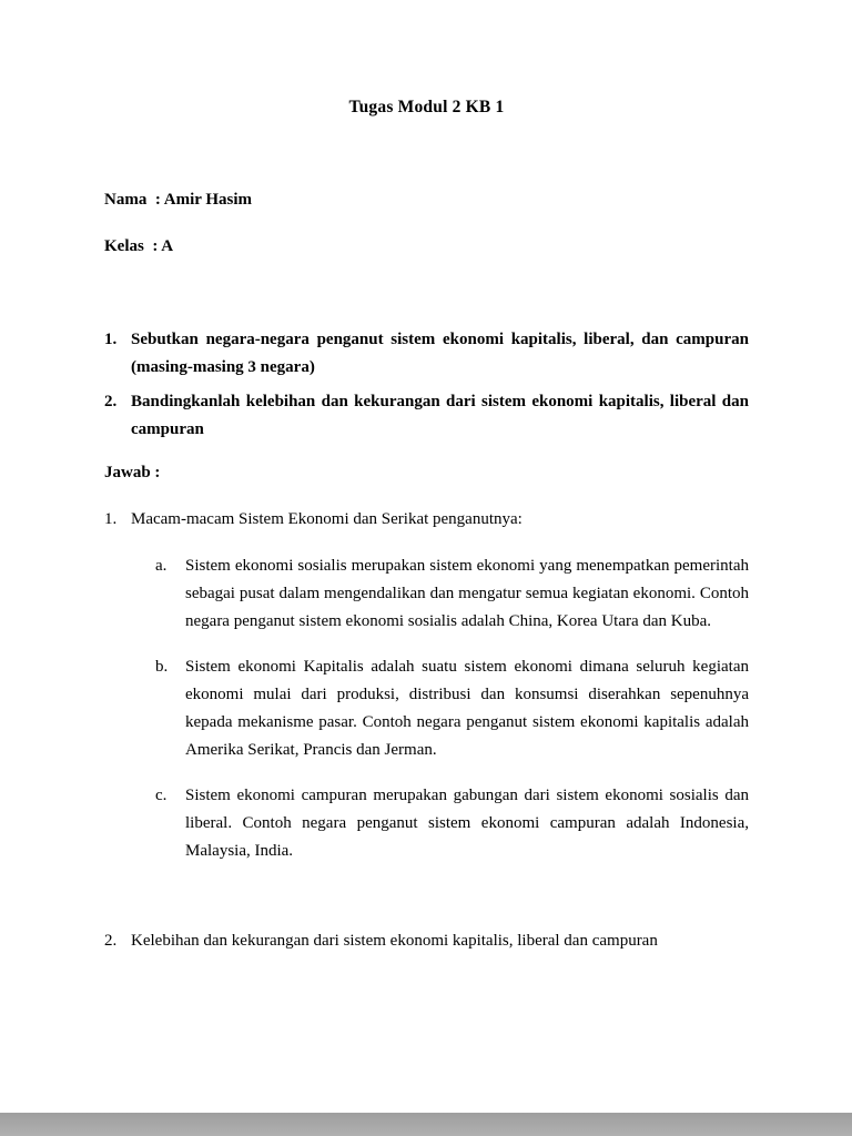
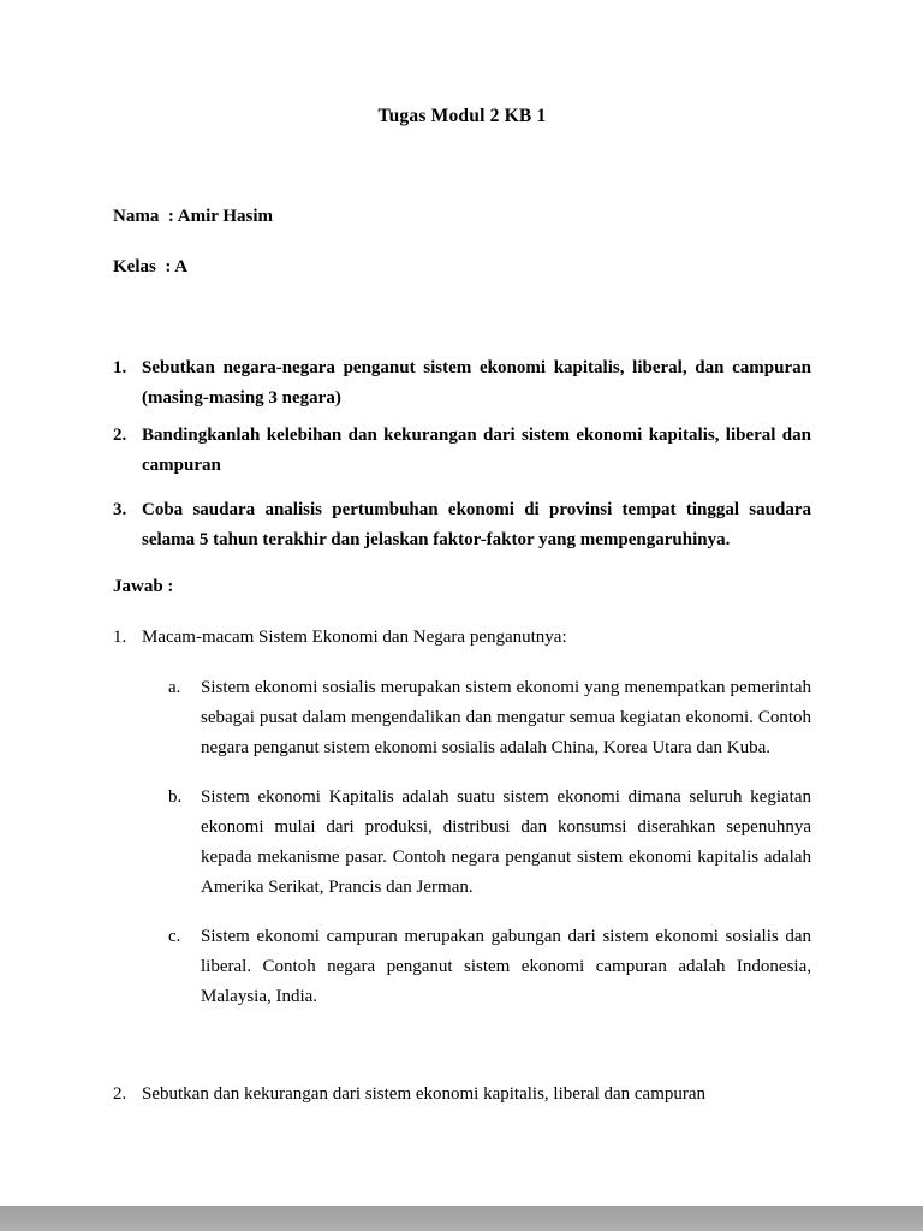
  Tugas Modul 2 KB 1
  Nama : Amir Hasim
  Kelas : A
  1.
  Sebutkan negara-negara penganut sistem ekonomi kapitalis, liberal, dan campuran (masing-masing 3 negara)
  2.
  Bandingkanlah kelebihan dan kekurangan dari sistem ekonomi kapitalis, liberal dan campuran
+ 3.
+ Coba saudara analisis pertumbuhan ekonomi di provinsi tempat tinggal saudara selama 5 tahun terakhir dan jelaskan faktor-faktor yang mempengaruhinya.
  Jawab :
  1.
- Macam-macam Sistem Ekonomi dan Serikat penganutnya:
+ Macam-macam Sistem Ekonomi dan Negara penganutnya:
  a.
  Sistem ekonomi sosialis merupakan sistem ekonomi yang menempatkan pemerintah sebagai pusat dalam mengendalikan dan mengatur semua kegiatan ekonomi. Contoh negara penganut sistem ekonomi sosialis adalah China, Korea Utara dan Kuba.
  b.
  Sistem ekonomi Kapitalis adalah suatu sistem ekonomi dimana seluruh kegiatan ekonomi mulai dari produksi, distribusi dan konsumsi diserahkan sepenuhnya kepada mekanisme pasar. Contoh negara penganut sistem ekonomi kapitalis adalah Amerika Serikat, Prancis dan Jerman.
  c.
  Sistem ekonomi campuran merupakan gabungan dari sistem ekonomi sosialis dan liberal. Contoh negara penganut sistem ekonomi campuran adalah Indonesia, Malaysia, India.
  2.
- Kelebihan dan kekurangan dari sistem ekonomi kapitalis, liberal dan campuran
+ Sebutkan dan kekurangan dari sistem ekonomi kapitalis, liberal dan campuran
